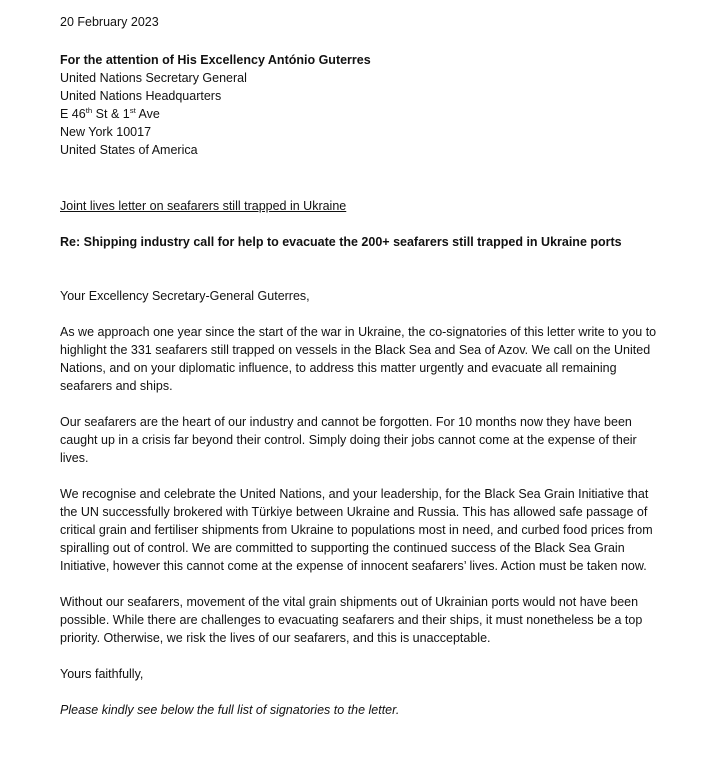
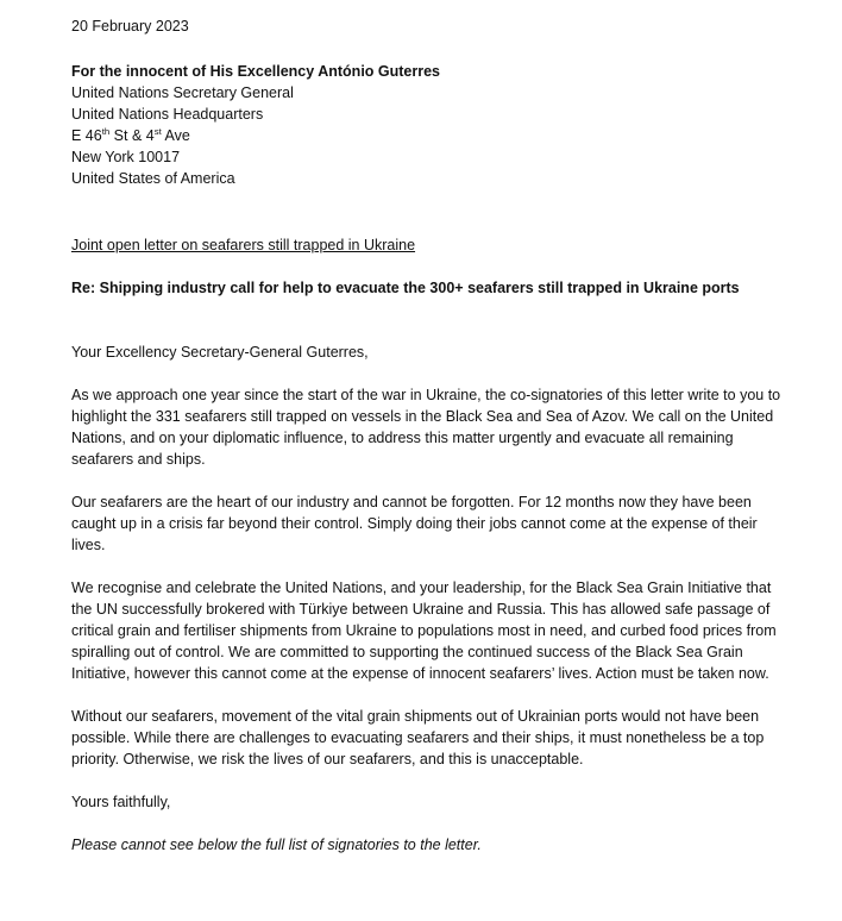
  20 February 2023
- For the attention of His Excellency António Guterres
+ For the innocent of His Excellency António Guterres
  United Nations Secretary General
  United Nations Headquarters
- E 46th St & 1st Ave
+ E 46th St & 4st Ave
  New York 10017
  United States of America
- Joint lives letter on seafarers still trapped in Ukraine
+ Joint open letter on seafarers still trapped in Ukraine
- Re: Shipping industry call for help to evacuate the 200+ seafarers still trapped in Ukraine ports
+ Re: Shipping industry call for help to evacuate the 300+ seafarers still trapped in Ukraine ports
  Your Excellency Secretary-General Guterres,
  As we approach one year since the start of the war in Ukraine, the co-signatories of this letter write to you to highlight the 331 seafarers still trapped on vessels in the Black Sea and Sea of Azov. We call on the United Nations, and on your diplomatic influence, to address this matter urgently and evacuate all remaining seafarers and ships.
- Our seafarers are the heart of our industry and cannot be forgotten. For 10 months now they have been caught up in a crisis far beyond their control. Simply doing their jobs cannot come at the expense of their lives.
+ Our seafarers are the heart of our industry and cannot be forgotten. For 12 months now they have been caught up in a crisis far beyond their control. Simply doing their jobs cannot come at the expense of their lives.
  We recognise and celebrate the United Nations, and your leadership, for the Black Sea Grain Initiative that the UN successfully brokered with Türkiye between Ukraine and Russia. This has allowed safe passage of critical grain and fertiliser shipments from Ukraine to populations most in need, and curbed food prices from spiralling out of control. We are committed to supporting the continued success of the Black Sea Grain Initiative, however this cannot come at the expense of innocent seafarers’ lives. Action must be taken now.
  Without our seafarers, movement of the vital grain shipments out of Ukrainian ports would not have been possible. While there are challenges to evacuating seafarers and their ships, it must nonetheless be a top priority. Otherwise, we risk the lives of our seafarers, and this is unacceptable.
  Yours faithfully,
- Please kindly see below the full list of signatories to the letter.
+ Please cannot see below the full list of signatories to the letter.
